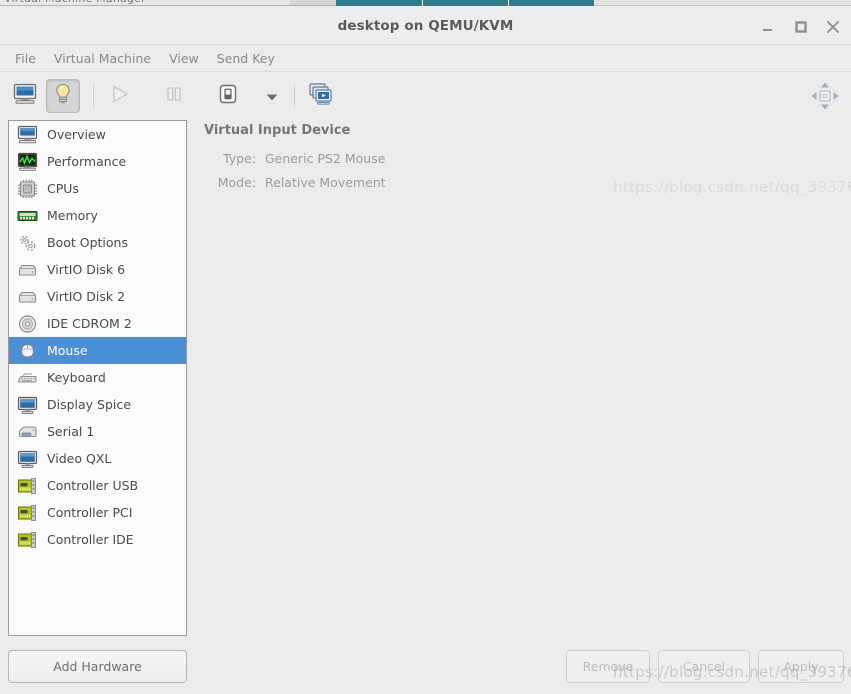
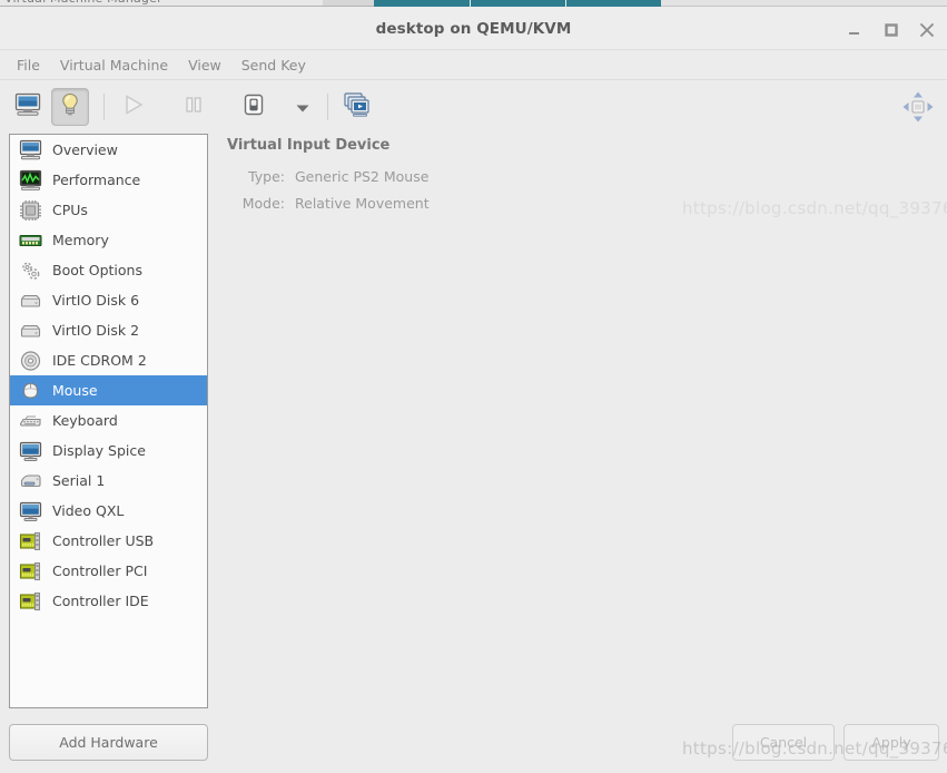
  desktop on QEMU/KVM
  File
  Virtual Machine
  View
  Send Key
  Overview
  Performance
  CPUs
  Memory
  Boot Options
  VirtIO Disk 6
  VirtIO Disk 2
  IDE CDROM 2
  Mouse
  Keyboard
  Display Spice
  Serial 1
  Video QXL
  Controller USB
  Controller PCI
  Controller IDE
  Virtual Input Device
  Type:
  Generic PS2 Mouse
  Mode:
  Relative Movement
  Add Hardware
- Remove
  Cancel
  Apply
  https://blog.csdn.net/qq_3937
